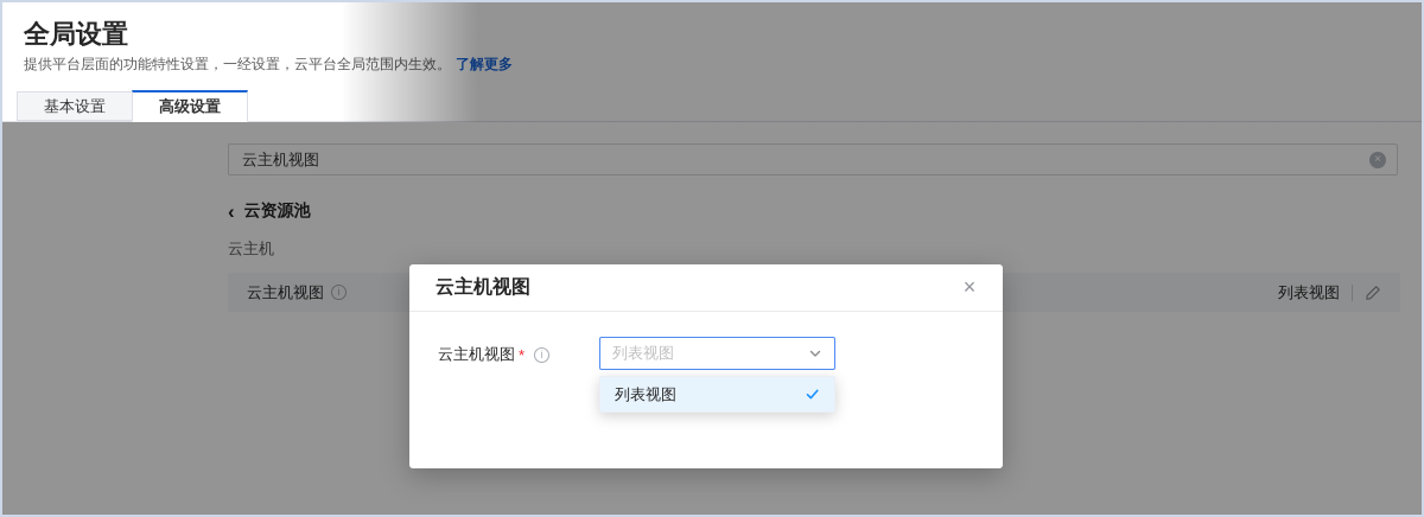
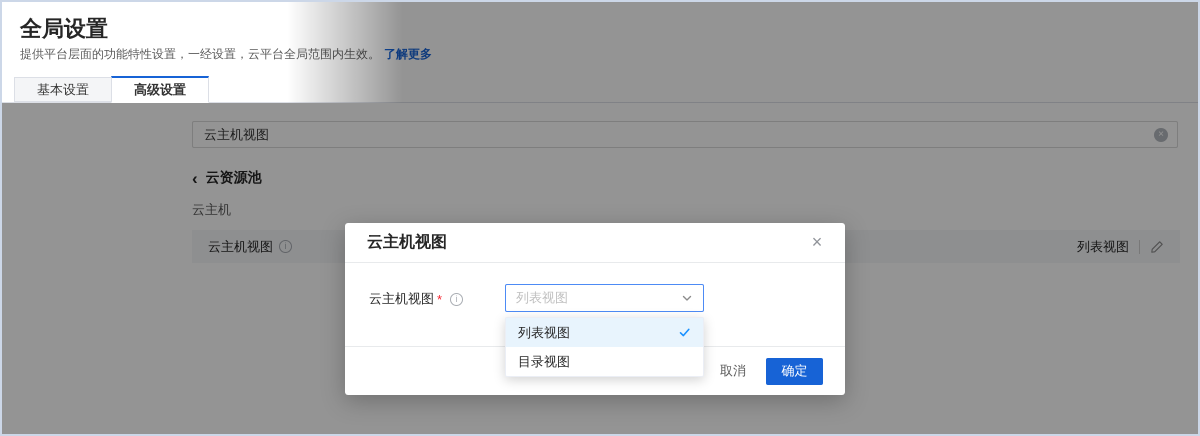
  云主机视图
  ×
  ‹
  云资源池
  云主机
  云主机视图
  i
  列表视图
  云主机视图
  ×
  云主机视图
  *
  i
  列表视图
  列表视图
+ 目录视图
+ 取消
+ 确定
